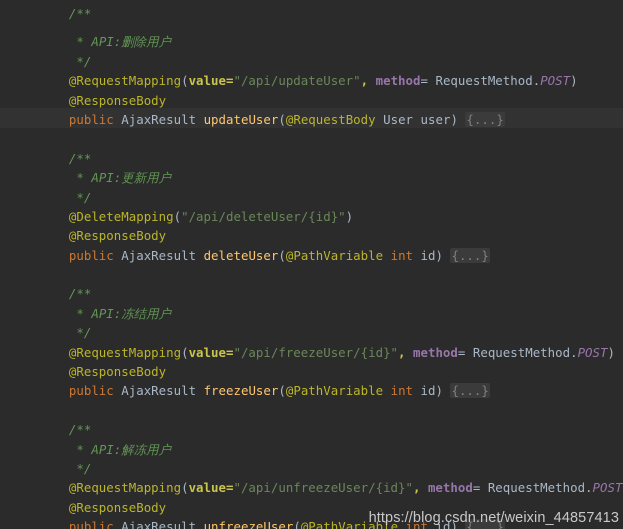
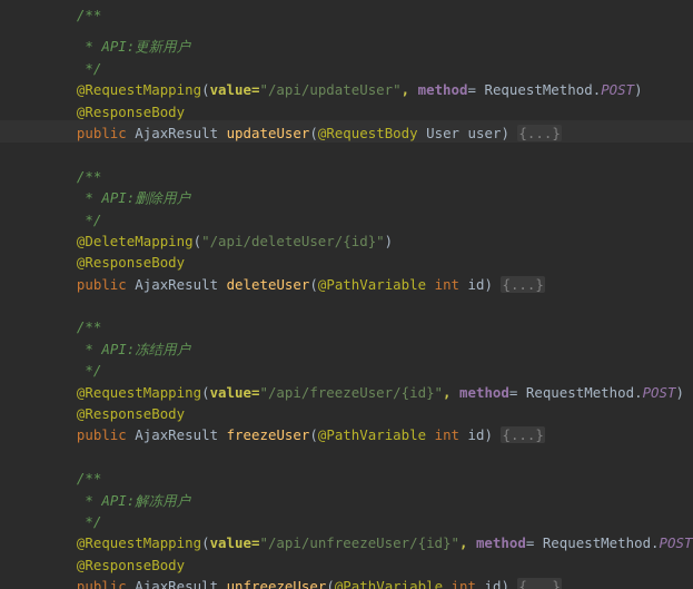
  /**
- * API:删除用户
+ * API:更新用户
  */
  @RequestMapping(value="/api/updateUser", method= RequestMethod.POST)
  @ResponseBody
  public AjaxResult updateUser(@RequestBody User user) {...}
  /**
- * API:更新用户
+ * API:删除用户
  */
  @DeleteMapping("/api/deleteUser/{id}")
  @ResponseBody
  public AjaxResult deleteUser(@PathVariable int id) {...}
  /**
  * API:冻结用户
  */
  @RequestMapping(value="/api/freezeUser/{id}", method= RequestMethod.POST)
  @ResponseBody
  public AjaxResult freezeUser(@PathVariable int id) {...}
  /**
  * API:解冻用户
  */
  @RequestMapping(value="/api/unfreezeUser/{id}", method= RequestMethod.POST
  @ResponseBody
  public AjaxResult unfreezeUser(@PathVariable int id) {...}
- https://blog.csdn.net/weixin_44857413
